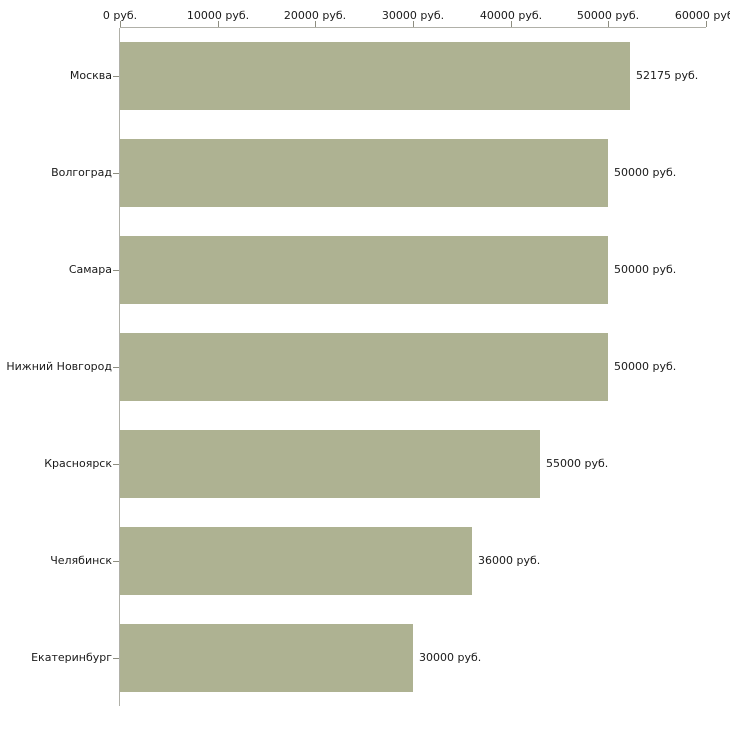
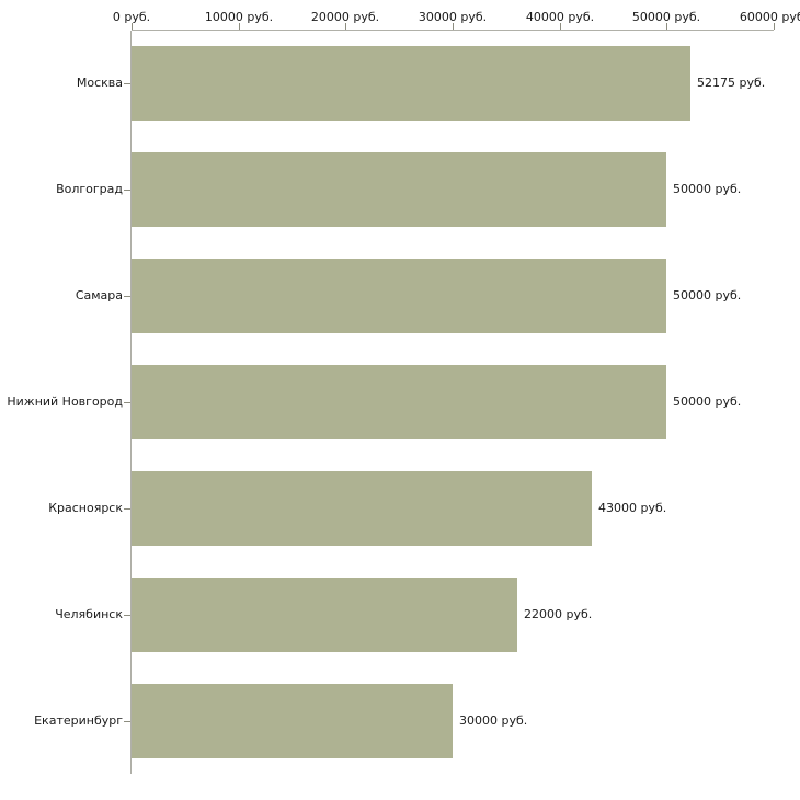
  0 руб.
  10000 руб.
  20000 руб.
  30000 руб.
  40000 руб.
  50000 руб.
  60000 ру
  Москва
  Волгоград
  Самара
  Нижний Новгород
  Красноярск
  Челябинск
  Екатеринбург
  52175 руб.
  50000 руб.
  50000 руб.
  50000 руб.
- 55000 руб.
+ 43000 руб.
- 36000 руб.
+ 22000 руб.
  30000 руб.
